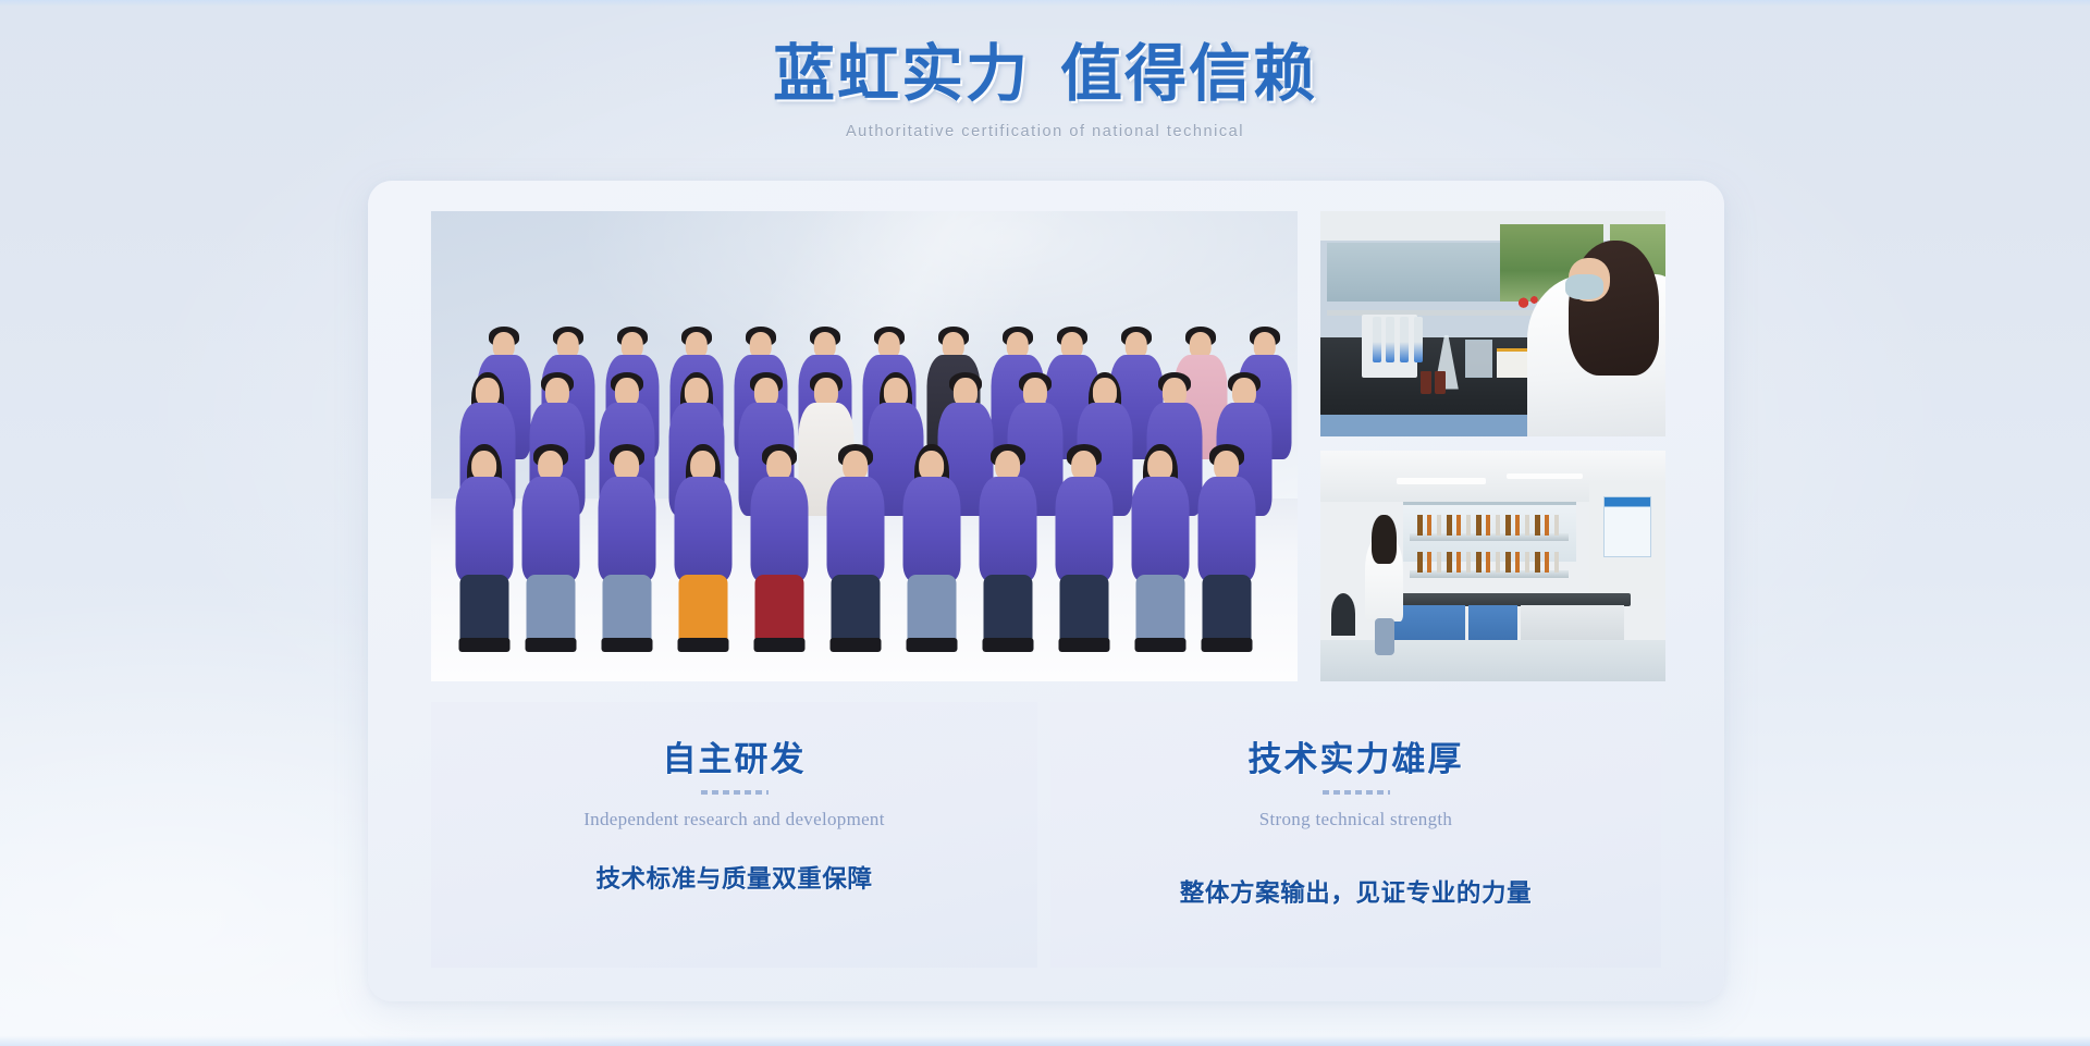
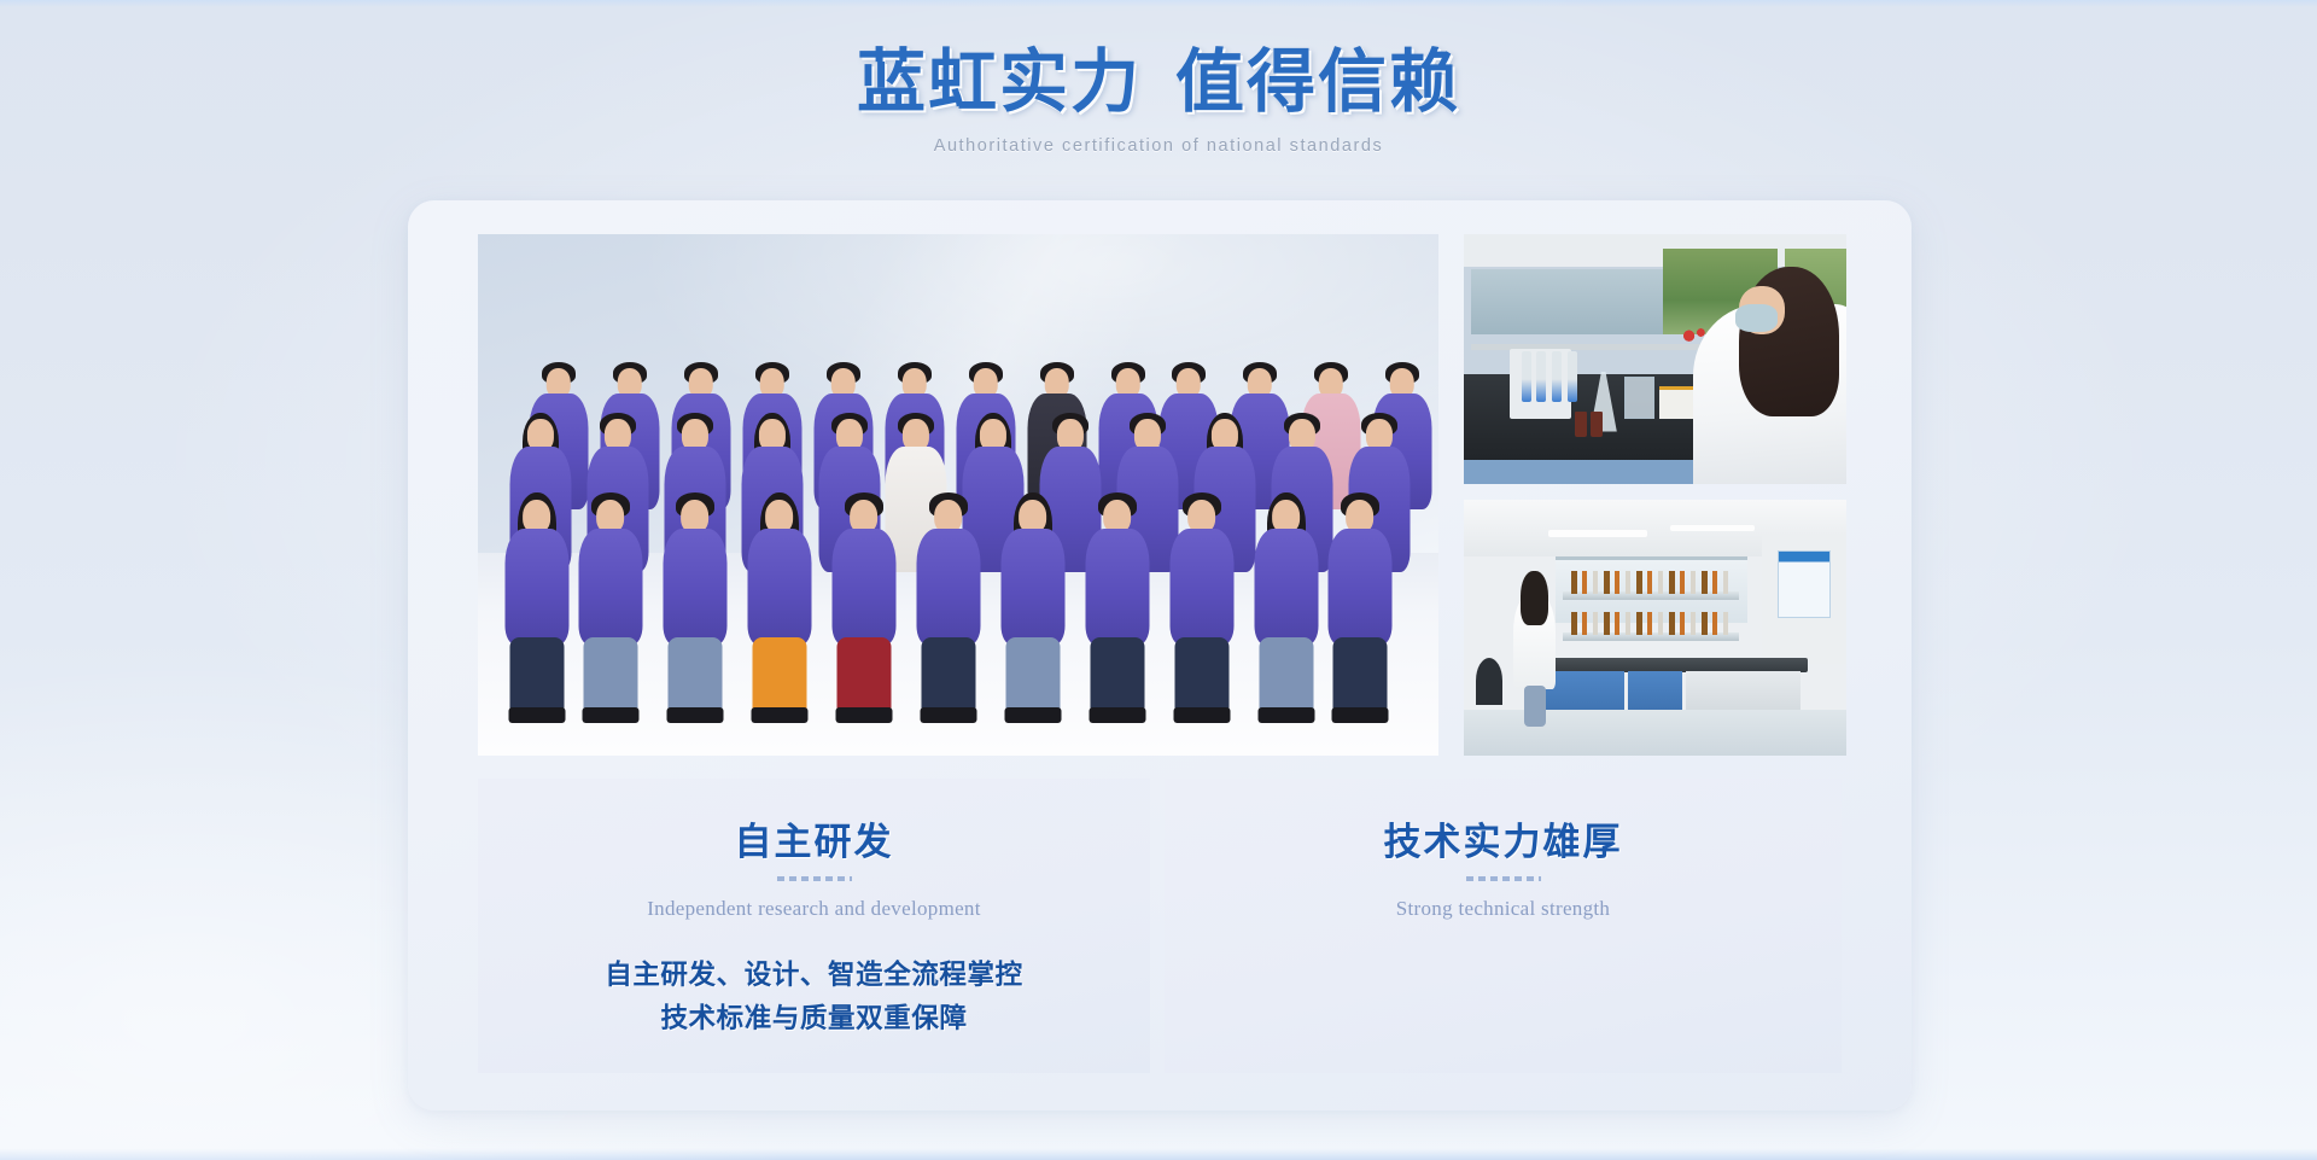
  蓝虹实力 值得信赖
- Authoritative certification of national technical
+ Authoritative certification of national standards
  自主研发
  Independent research and development
+ 自主研发、设计、智造全流程掌控
  技术标准与质量双重保障
  技术实力雄厚
  Strong technical strength
- 整体方案输出，见证专业的力量
